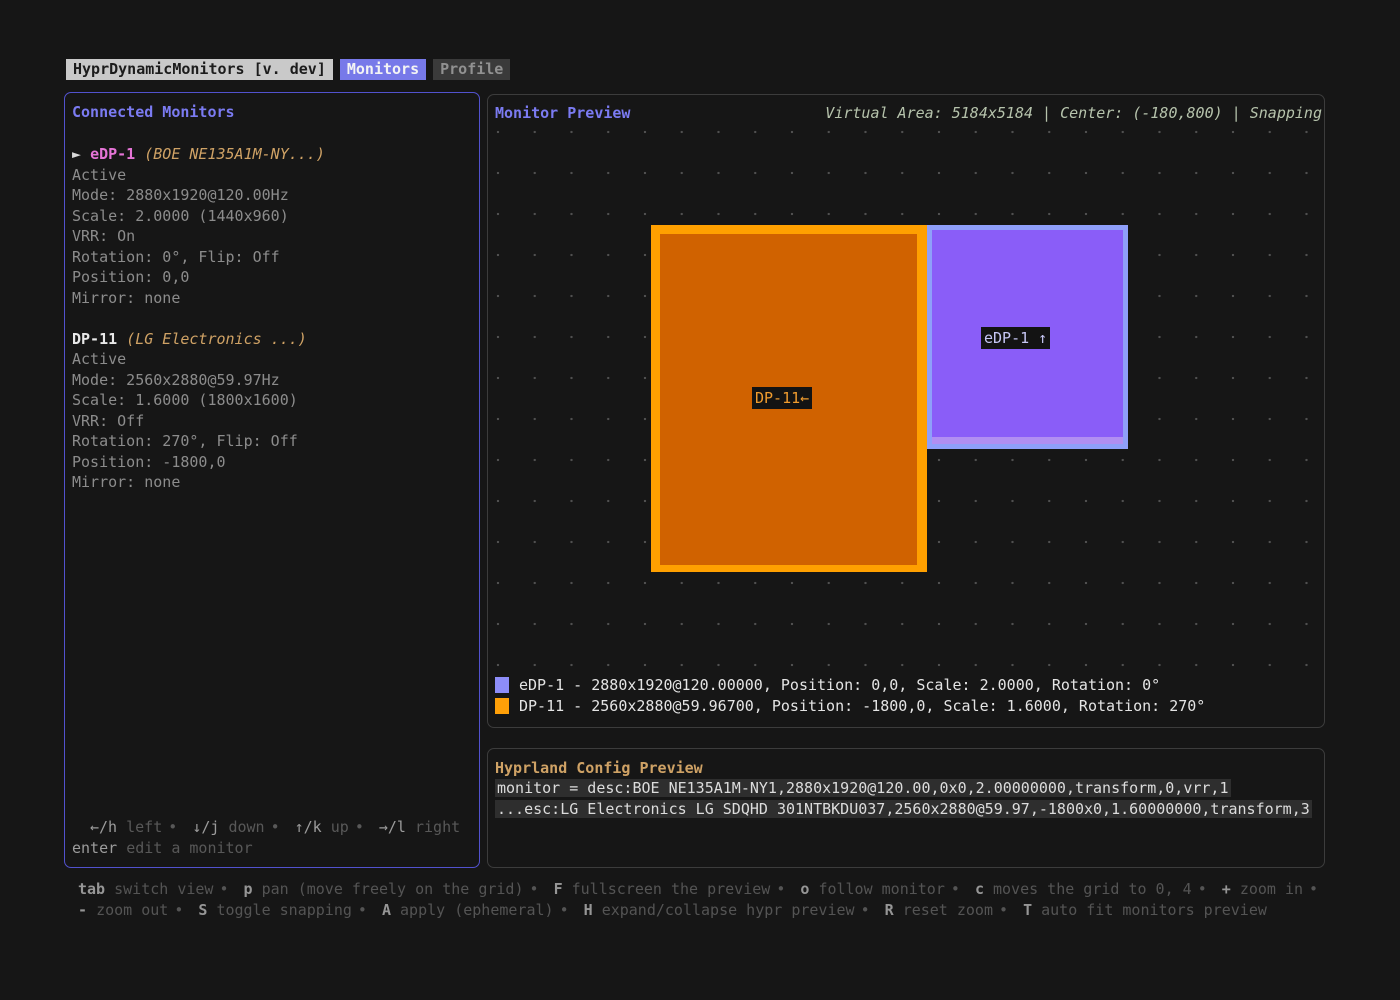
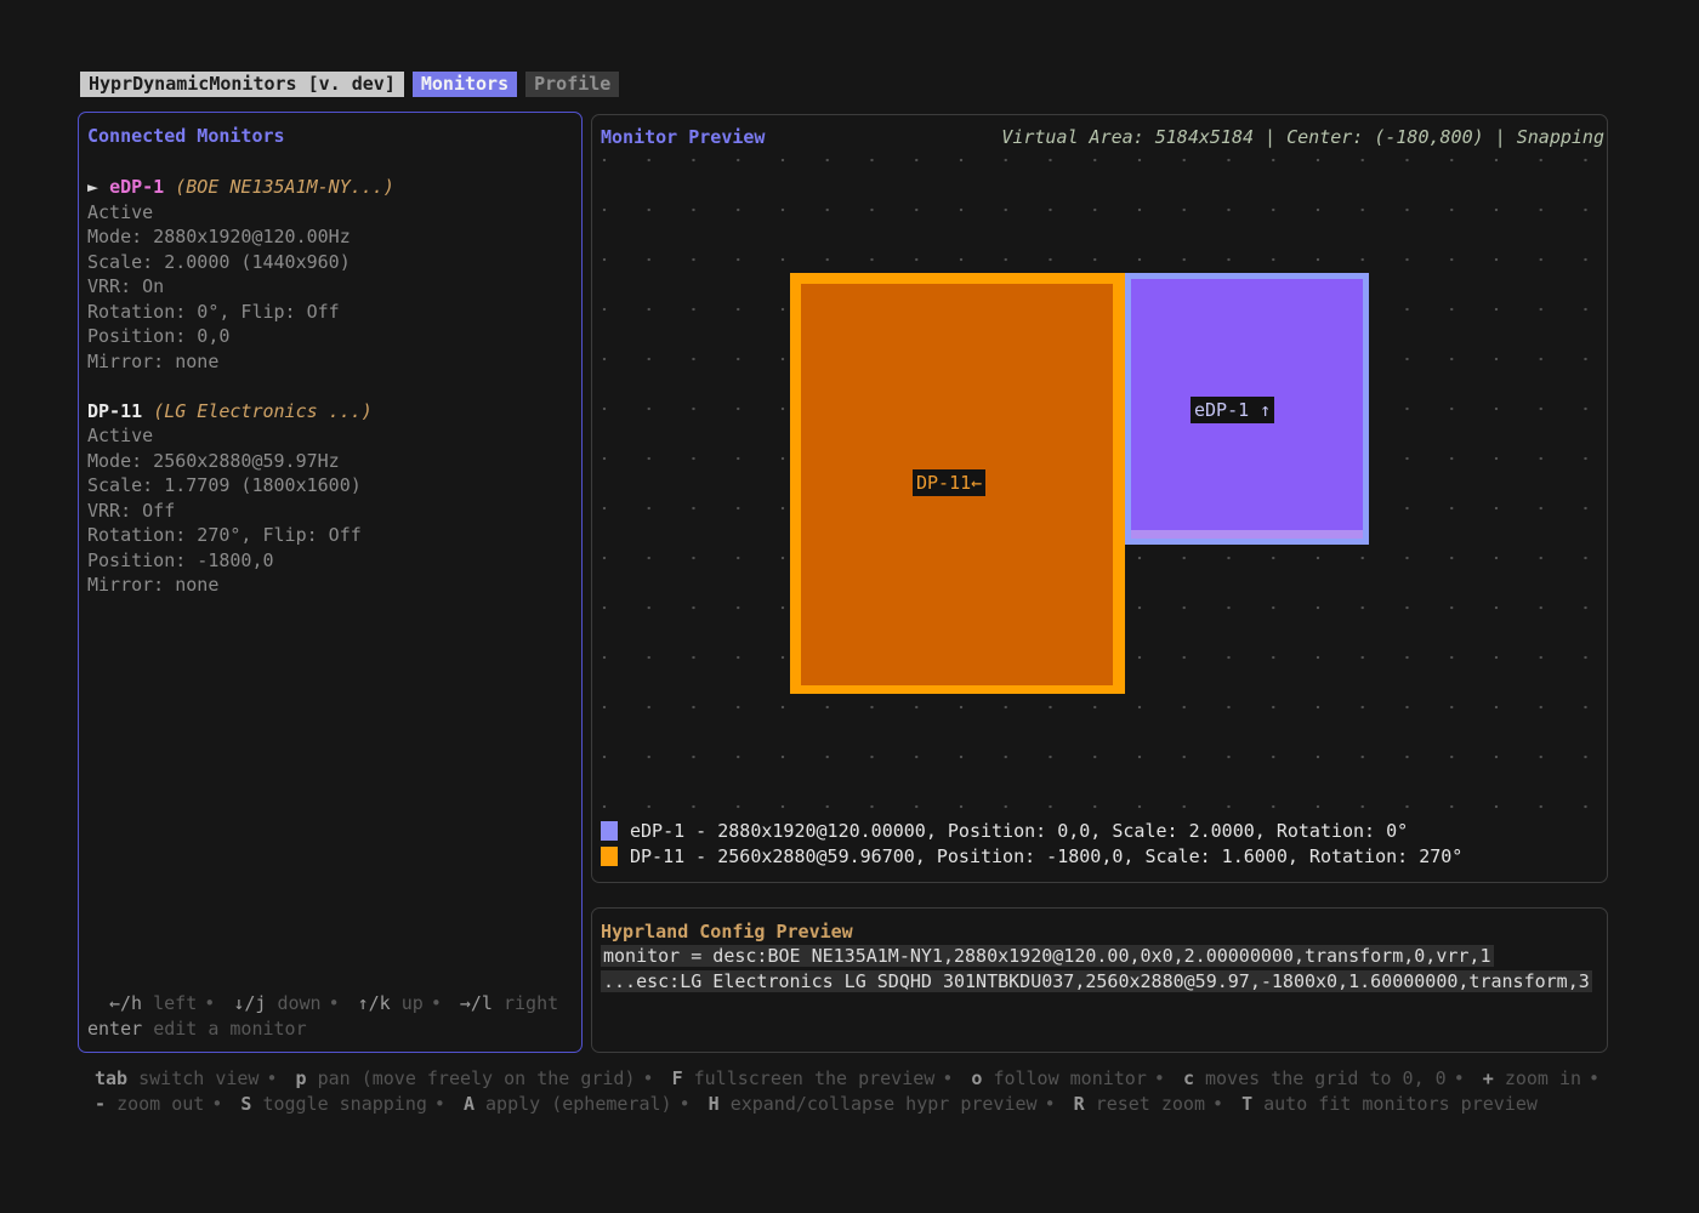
  HyprDynamicMonitors [v. dev]
  Monitors
  Profile
  Connected Monitors
  ► eDP-1 (BOE NE135A1M-NY...)
  Active
  Mode: 2880x1920@120.00Hz
  Scale: 2.0000 (1440x960)
  VRR: On
  Rotation: 0°, Flip: Off
  Position: 0,0
  Mirror: none
  DP-11 (LG Electronics ...)
  Active
  Mode: 2560x2880@59.97Hz
- Scale: 1.6000 (1800x1600)
+ Scale: 1.7709 (1800x1600)
  VRR: Off
  Rotation: 270°, Flip: Off
  Position: -1800,0
  Mirror: none
  ←/h left • ↓/j down • ↑/k up • →/l right
  enter edit a monitor
  Monitor Preview
  Virtual Area: 5184x5184 | Center: (-180,800) | Snapping
  eDP-1 ↑
  DP-11←
  eDP-1 - 2880x1920@120.00000, Position: 0,0, Scale: 2.0000, Rotation: 0°
  DP-11 - 2560x2880@59.96700, Position: -1800,0, Scale: 1.6000, Rotation: 270°
  Hyprland Config Preview
  monitor = desc:BOE NE135A1M-NY1,2880x1920@120.00,0x0,2.00000000,transform,0,vrr,1
  ...esc:LG Electronics LG SDQHD 301NTBKDU037,2560x2880@59.97,-1800x0,1.60000000,transform,3
- tab switch view • p pan (move freely on the grid) • F fullscreen the preview • o follow monitor • c moves the grid to 0, 4 • + zoom in •
+ tab switch view • p pan (move freely on the grid) • F fullscreen the preview • o follow monitor • c moves the grid to 0, 0 • + zoom in •
  - zoom out • S toggle snapping • A apply (ephemeral) • H expand/collapse hypr preview • R reset zoom • T auto fit monitors preview
